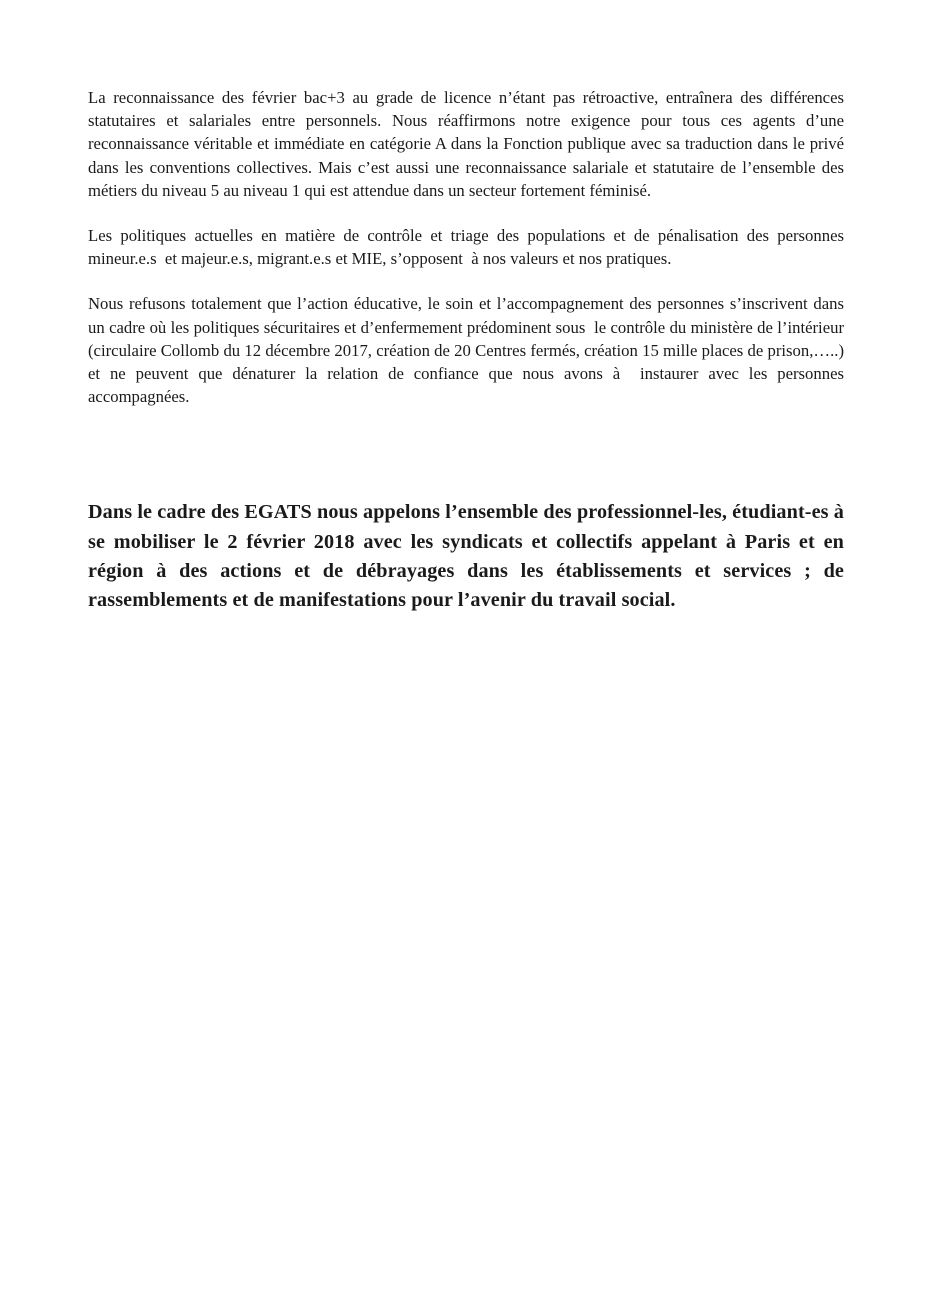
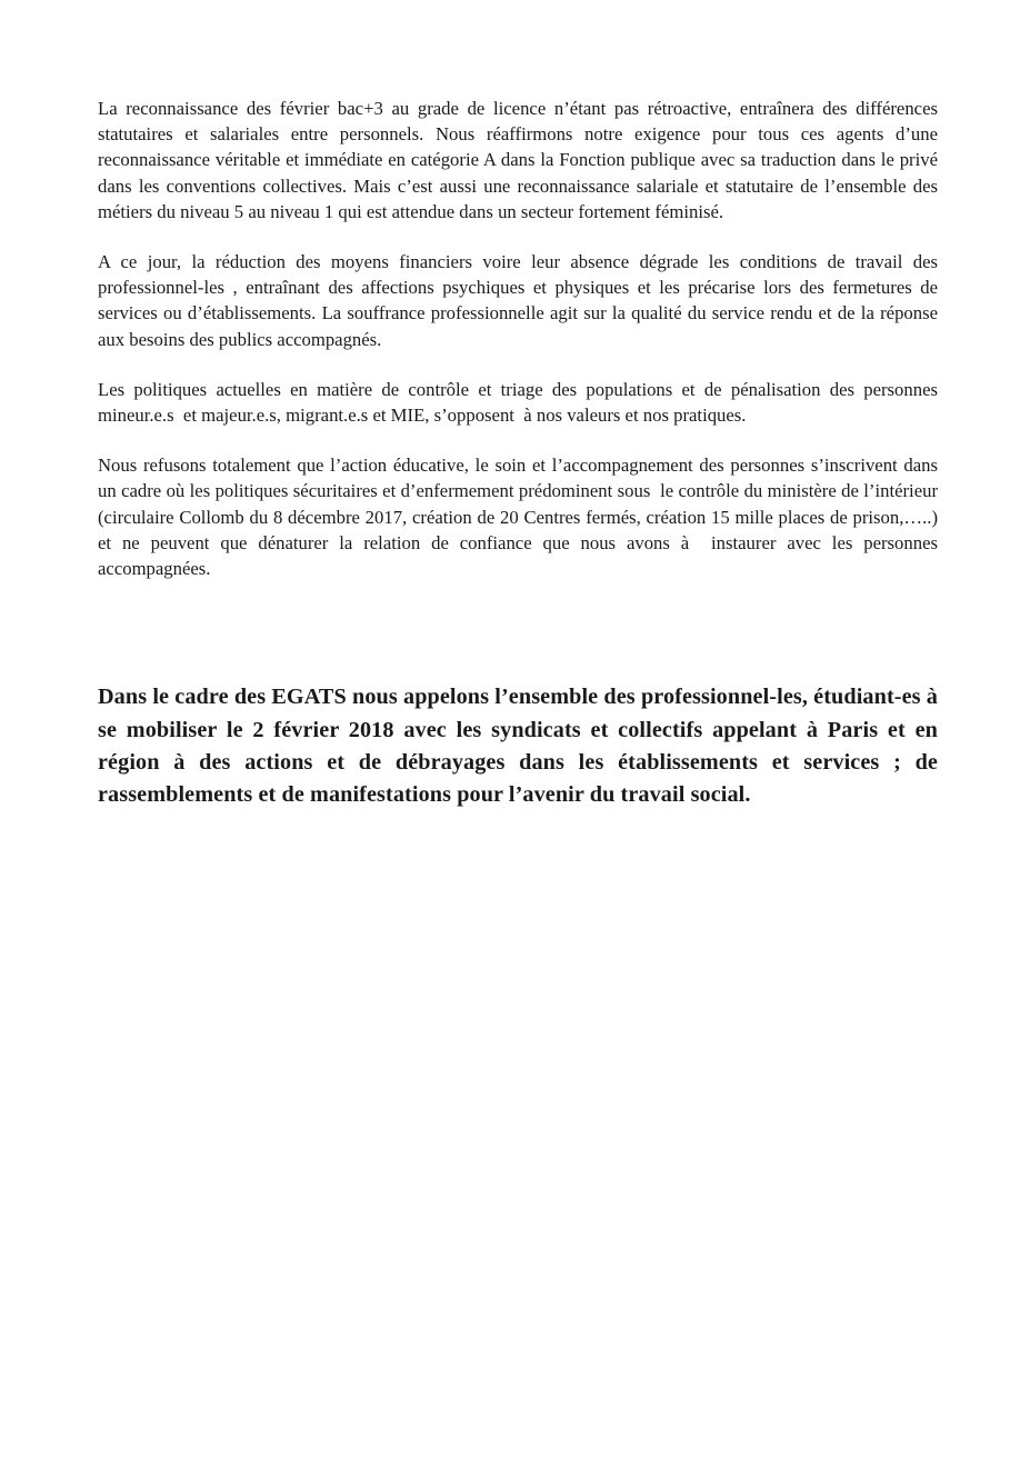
  La reconnaissance des février bac+3 au grade de licence n’étant pas rétroactive, entraînera des différences statutaires et salariales entre personnels. Nous réaffirmons notre exigence pour tous ces agents d’une reconnaissance véritable et immédiate en catégorie A dans la Fonction publique avec sa traduction dans le privé dans les conventions collectives. Mais c’est aussi une reconnaissance salariale et statutaire de l’ensemble des métiers du niveau 5 au niveau 1 qui est attendue dans un secteur fortement féminisé.
+ A ce jour, la réduction des moyens financiers voire leur absence dégrade les conditions de travail des professionnel-les , entraînant des affections psychiques et physiques et les précarise lors des fermetures de services ou d’établissements. La souffrance professionnelle agit sur la qualité du service rendu et de la réponse aux besoins des publics accompagnés.
  Les politiques actuelles en matière de contrôle et triage des populations et de pénalisation des personnes mineur.e.s et majeur.e.s, migrant.e.s et MIE, s’opposent à nos valeurs et nos pratiques.
- Nous refusons totalement que l’action éducative, le soin et l’accompagnement des personnes s’inscrivent dans un cadre où les politiques sécuritaires et d’enfermement prédominent sous le contrôle du ministère de l’intérieur (circulaire Collomb du 12 décembre 2017, création de 20 Centres fermés, création 15 mille places de prison,…..) et ne peuvent que dénaturer la relation de confiance que nous avons à instaurer avec les personnes accompagnées.
+ Nous refusons totalement que l’action éducative, le soin et l’accompagnement des personnes s’inscrivent dans un cadre où les politiques sécuritaires et d’enfermement prédominent sous le contrôle du ministère de l’intérieur (circulaire Collomb du 8 décembre 2017, création de 20 Centres fermés, création 15 mille places de prison,…..) et ne peuvent que dénaturer la relation de confiance que nous avons à instaurer avec les personnes accompagnées.
  Dans le cadre des EGATS nous appelons l’ensemble des professionnel-les, étudiant-es à se mobiliser le 2 février 2018 avec les syndicats et collectifs appelant à Paris et en région à des actions et de débrayages dans les établissements et services ; de rassemblements et de manifestations pour l’avenir du travail social.
